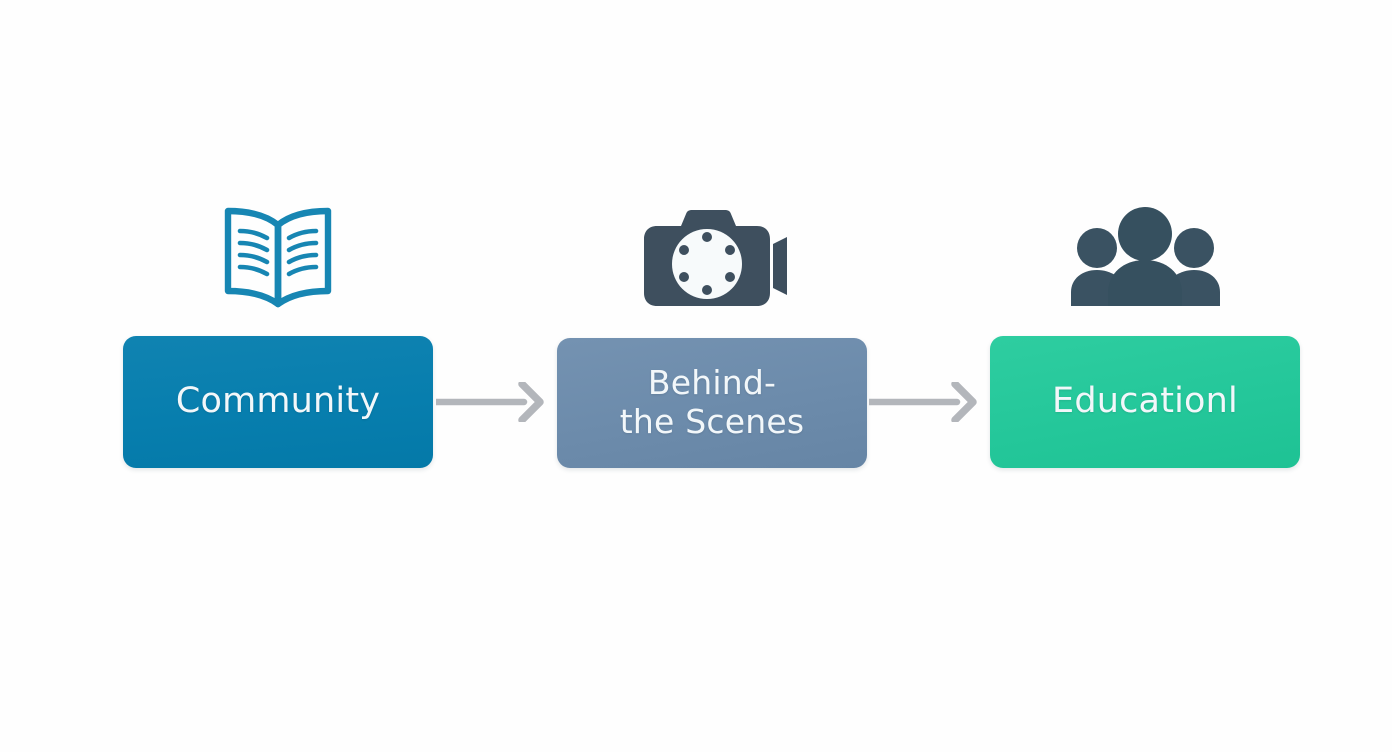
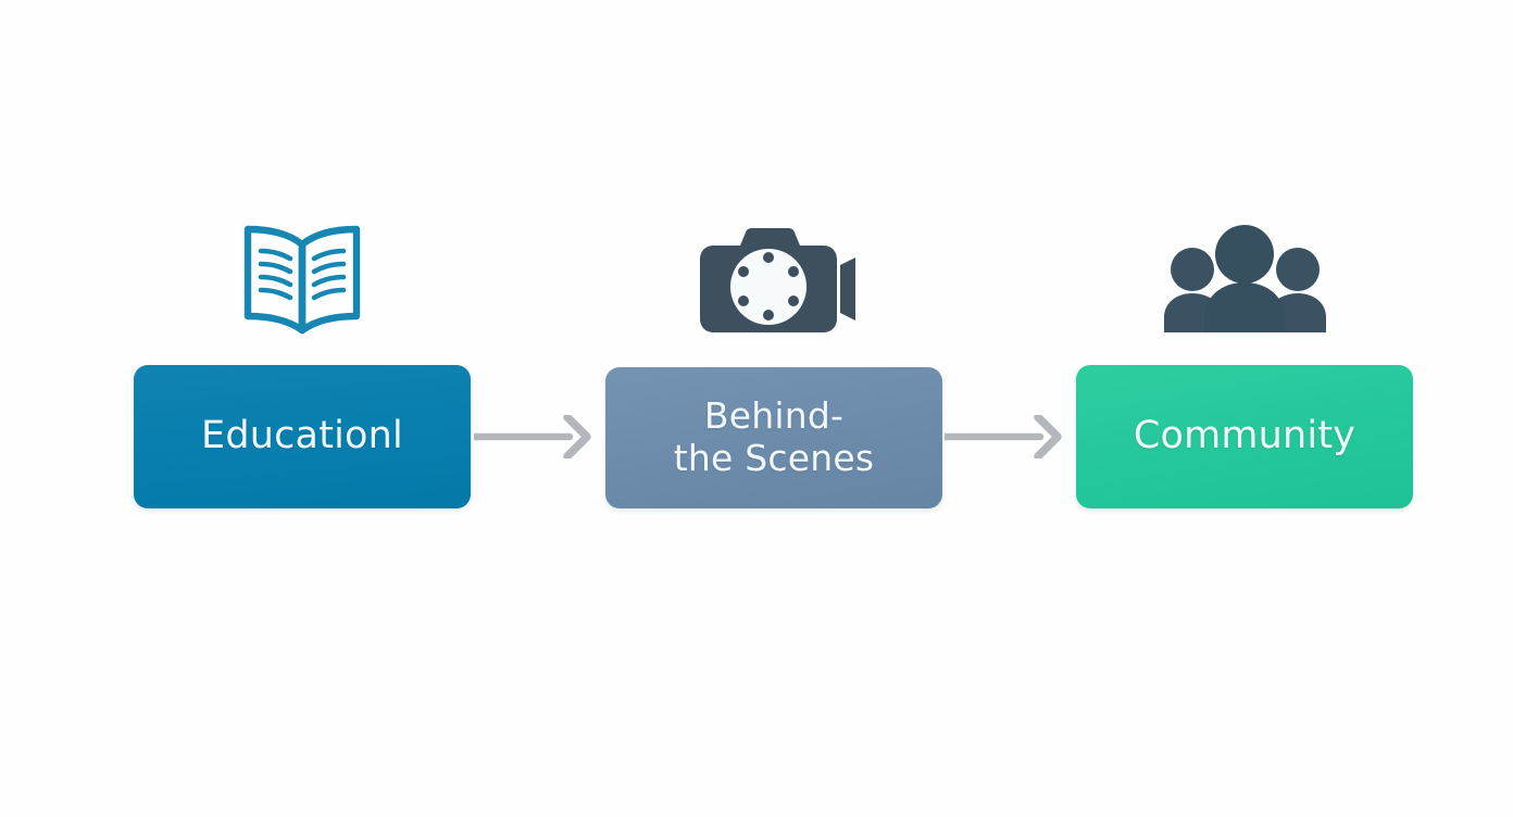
- Community
+ Educationl
  Behind-
  the Scenes
- Educationl
+ Community
